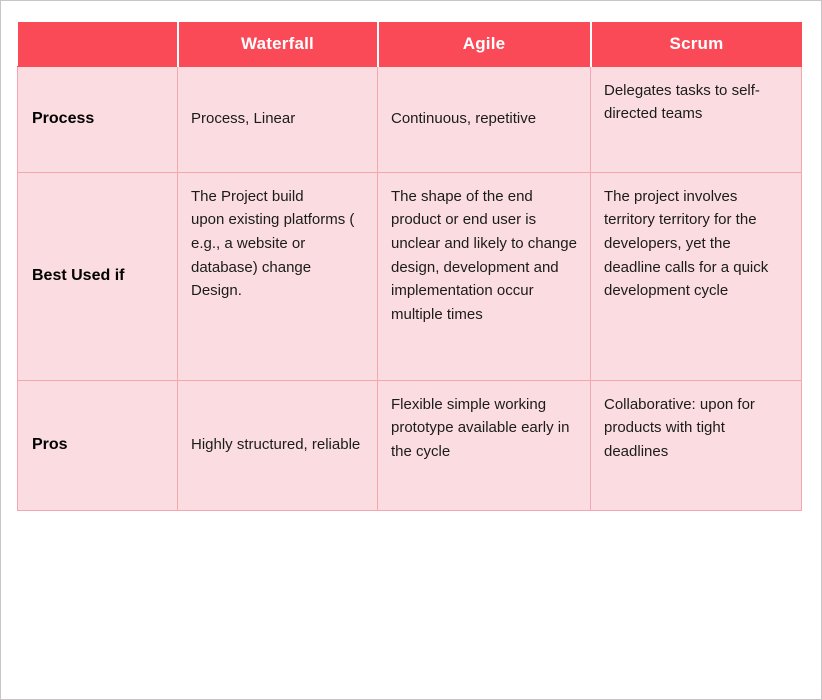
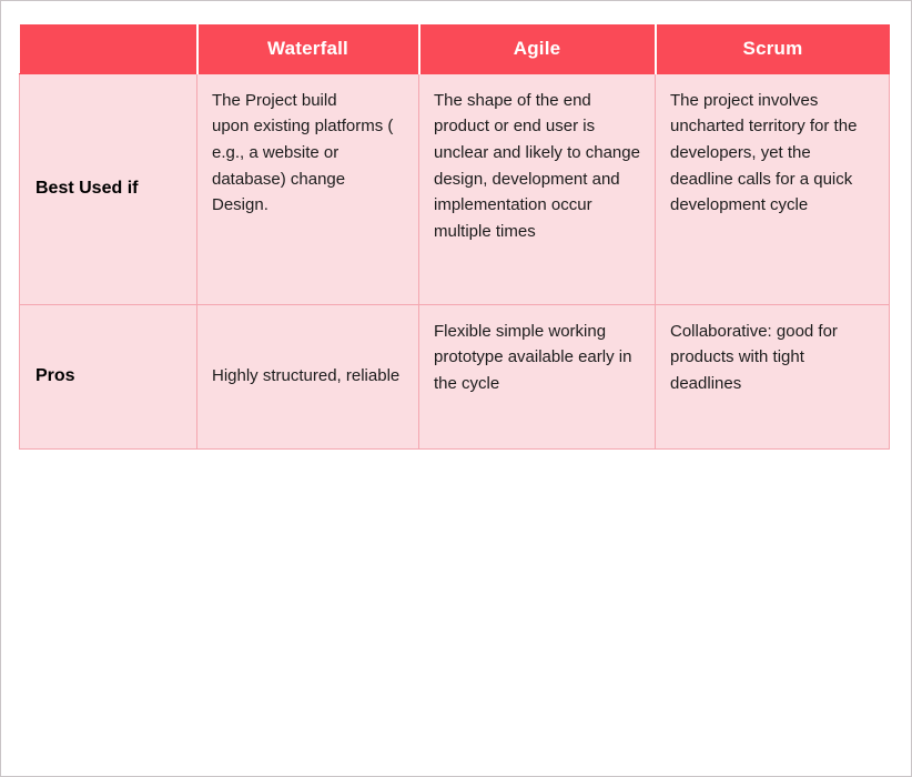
  	Waterfall	Agile	Scrum
- Process	Process, Linear	Continuous, repetitive	Delegates tasks to self-directed teams
- Best Used if	The Project build upon existing platforms ( e.g., a website or database) change Design.	The shape of the end product or end user is unclear and likely to change design, development and implementation occur multiple times	The project involves territory territory for the developers, yet the deadline calls for a quick development cycle
+ Best Used if	The Project build upon existing platforms ( e.g., a website or database) change Design.	The shape of the end product or end user is unclear and likely to change design, development and implementation occur multiple times	The project involves uncharted territory for the developers, yet the deadline calls for a quick development cycle
- Pros	Highly structured, reliable	Flexible simple working prototype available early in the cycle	Collaborative: upon for products with tight deadlines
+ Pros	Highly structured, reliable	Flexible simple working prototype available early in the cycle	Collaborative: good for products with tight deadlines
